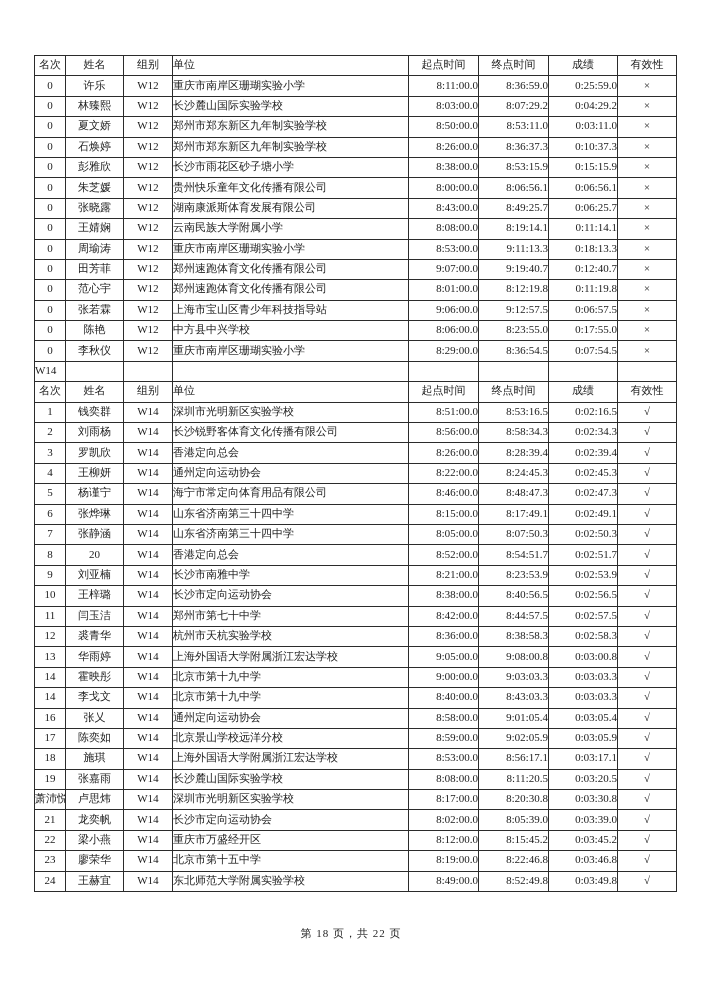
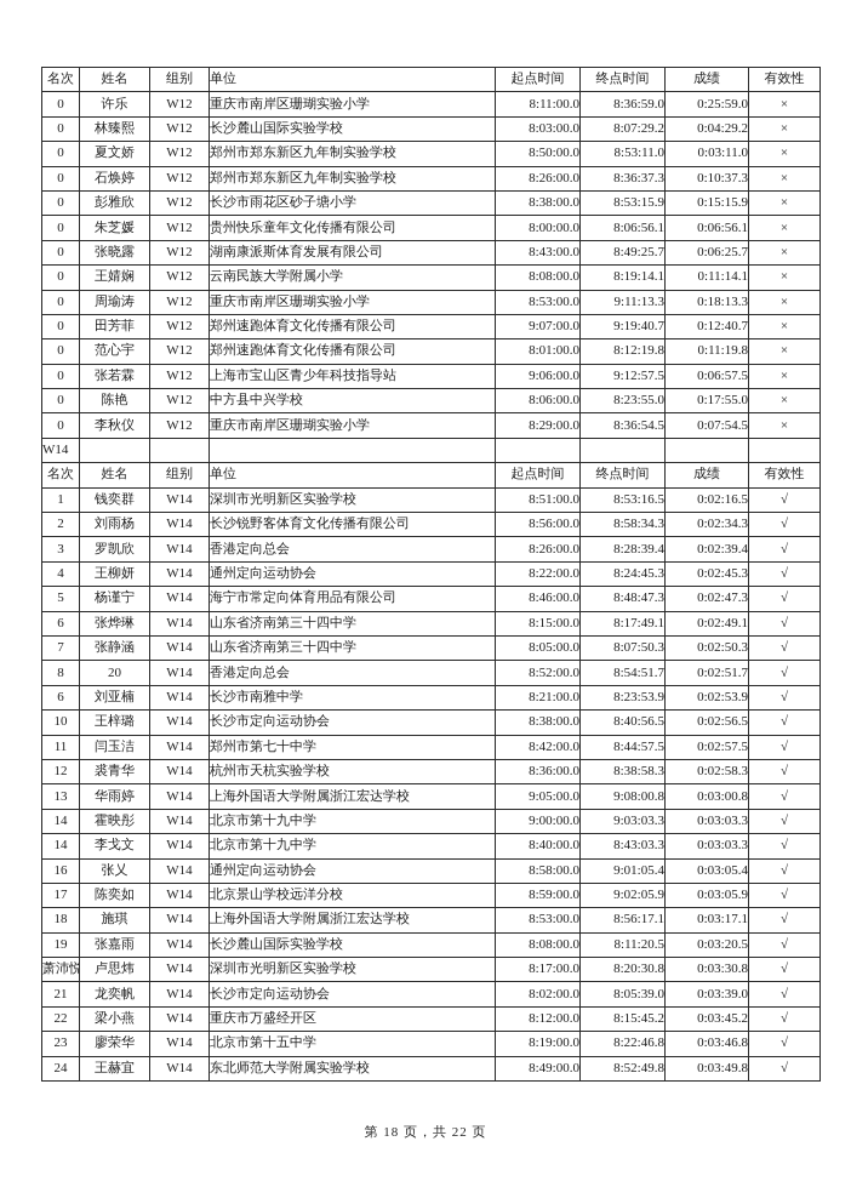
  名次	姓名	组别	单位	起点时间	终点时间	成绩	有效性
  0	许乐	W12	重庆市南岸区珊瑚实验小学	8:11:00.0	8:36:59.0	0:25:59.0	×
  0	林臻熙	W12	长沙麓山国际实验学校	8:03:00.0	8:07:29.2	0:04:29.2	×
  0	夏文娇	W12	郑州市郑东新区九年制实验学校	8:50:00.0	8:53:11.0	0:03:11.0	×
  0	石焕婷	W12	郑州市郑东新区九年制实验学校	8:26:00.0	8:36:37.3	0:10:37.3	×
  0	彭雅欣	W12	长沙市雨花区砂子塘小学	8:38:00.0	8:53:15.9	0:15:15.9	×
  0	朱芝媛	W12	贵州快乐童年文化传播有限公司	8:00:00.0	8:06:56.1	0:06:56.1	×
  0	张晓露	W12	湖南康派斯体育发展有限公司	8:43:00.0	8:49:25.7	0:06:25.7	×
  0	王婧娴	W12	云南民族大学附属小学	8:08:00.0	8:19:14.1	0:11:14.1	×
  0	周瑜涛	W12	重庆市南岸区珊瑚实验小学	8:53:00.0	9:11:13.3	0:18:13.3	×
  0	田芳菲	W12	郑州速跑体育文化传播有限公司	9:07:00.0	9:19:40.7	0:12:40.7	×
  0	范心宇	W12	郑州速跑体育文化传播有限公司	8:01:00.0	8:12:19.8	0:11:19.8	×
  0	张若霖	W12	上海市宝山区青少年科技指导站	9:06:00.0	9:12:57.5	0:06:57.5	×
  0	陈艳	W12	中方县中兴学校	8:06:00.0	8:23:55.0	0:17:55.0	×
  0	李秋仪	W12	重庆市南岸区珊瑚实验小学	8:29:00.0	8:36:54.5	0:07:54.5	×
  W14
  名次	姓名	组别	单位	起点时间	终点时间	成绩	有效性
  1	钱奕群	W14	深圳市光明新区实验学校	8:51:00.0	8:53:16.5	0:02:16.5	√
  2	刘雨杨	W14	长沙锐野客体育文化传播有限公司	8:56:00.0	8:58:34.3	0:02:34.3	√
  3	罗凯欣	W14	香港定向总会	8:26:00.0	8:28:39.4	0:02:39.4	√
  4	王柳妍	W14	通州定向运动协会	8:22:00.0	8:24:45.3	0:02:45.3	√
  5	杨谨宁	W14	海宁市常定向体育用品有限公司	8:46:00.0	8:48:47.3	0:02:47.3	√
  6	张烨琳	W14	山东省济南第三十四中学	8:15:00.0	8:17:49.1	0:02:49.1	√
  7	张静涵	W14	山东省济南第三十四中学	8:05:00.0	8:07:50.3	0:02:50.3	√
  8	20	W14	香港定向总会	8:52:00.0	8:54:51.7	0:02:51.7	√
- 9	刘亚楠	W14	长沙市南雅中学	8:21:00.0	8:23:53.9	0:02:53.9	√
+ 6	刘亚楠	W14	长沙市南雅中学	8:21:00.0	8:23:53.9	0:02:53.9	√
  10	王梓璐	W14	长沙市定向运动协会	8:38:00.0	8:40:56.5	0:02:56.5	√
  11	闫玉洁	W14	郑州市第七十中学	8:42:00.0	8:44:57.5	0:02:57.5	√
  12	裘青华	W14	杭州市天杭实验学校	8:36:00.0	8:38:58.3	0:02:58.3	√
  13	华雨婷	W14	上海外国语大学附属浙江宏达学校	9:05:00.0	9:08:00.8	0:03:00.8	√
  14	霍映彤	W14	北京市第十九中学	9:00:00.0	9:03:03.3	0:03:03.3	√
  14	李戈文	W14	北京市第十九中学	8:40:00.0	8:43:03.3	0:03:03.3	√
  16	张乂	W14	通州定向运动协会	8:58:00.0	9:01:05.4	0:03:05.4	√
  17	陈奕如	W14	北京景山学校远洋分校	8:59:00.0	9:02:05.9	0:03:05.9	√
  18	施琪	W14	上海外国语大学附属浙江宏达学校	8:53:00.0	8:56:17.1	0:03:17.1	√
  19	张嘉雨	W14	长沙麓山国际实验学校	8:08:00.0	8:11:20.5	0:03:20.5	√
  萧沛悦	卢思炜	W14	深圳市光明新区实验学校	8:17:00.0	8:20:30.8	0:03:30.8	√
  21	龙奕帆	W14	长沙市定向运动协会	8:02:00.0	8:05:39.0	0:03:39.0	√
  22	梁小燕	W14	重庆市万盛经开区	8:12:00.0	8:15:45.2	0:03:45.2	√
  23	廖荣华	W14	北京市第十五中学	8:19:00.0	8:22:46.8	0:03:46.8	√
  24	王赫宜	W14	东北师范大学附属实验学校	8:49:00.0	8:52:49.8	0:03:49.8	√
  第 18 页，共 22 页
